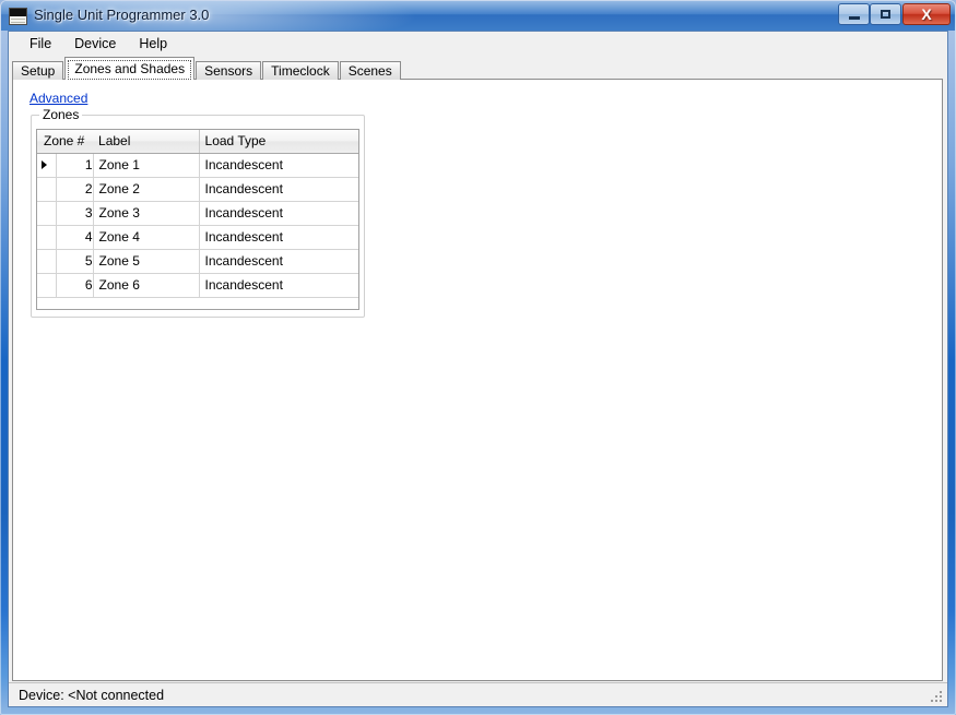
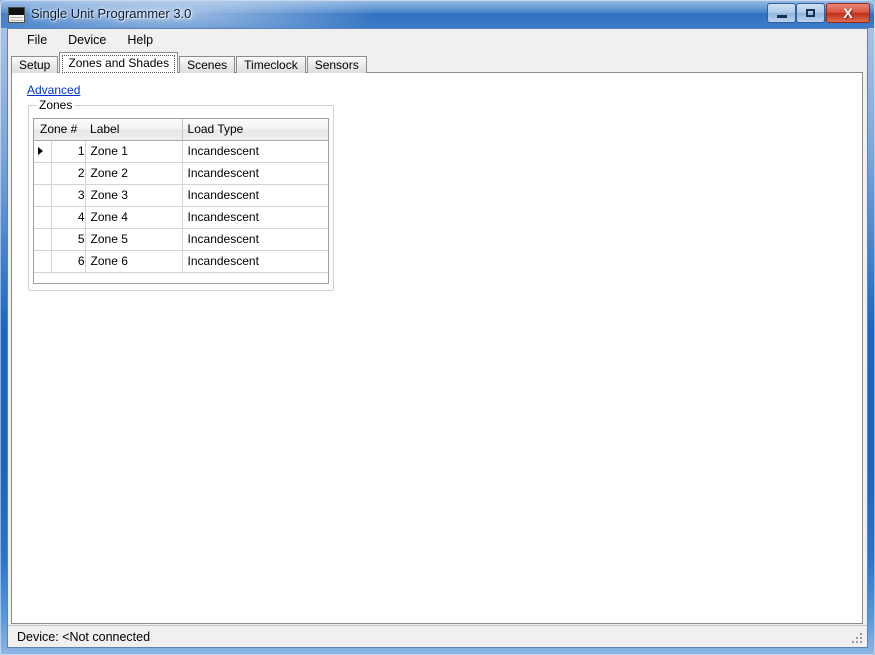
  Single Unit Programmer 3.0
  X
  File
  Device
  Help
  Setup
  Zones and Shades
- Sensors
+ Scenes
  Timeclock
- Scenes
+ Sensors
  Advanced
  Zones
  Zone #	Label	Load Type
  	1	Zone 1	Incandescent
  	2	Zone 2	Incandescent
  	3	Zone 3	Incandescent
  	4	Zone 4	Incandescent
  	5	Zone 5	Incandescent
  	6	Zone 6	Incandescent
  Device: <Not connected
